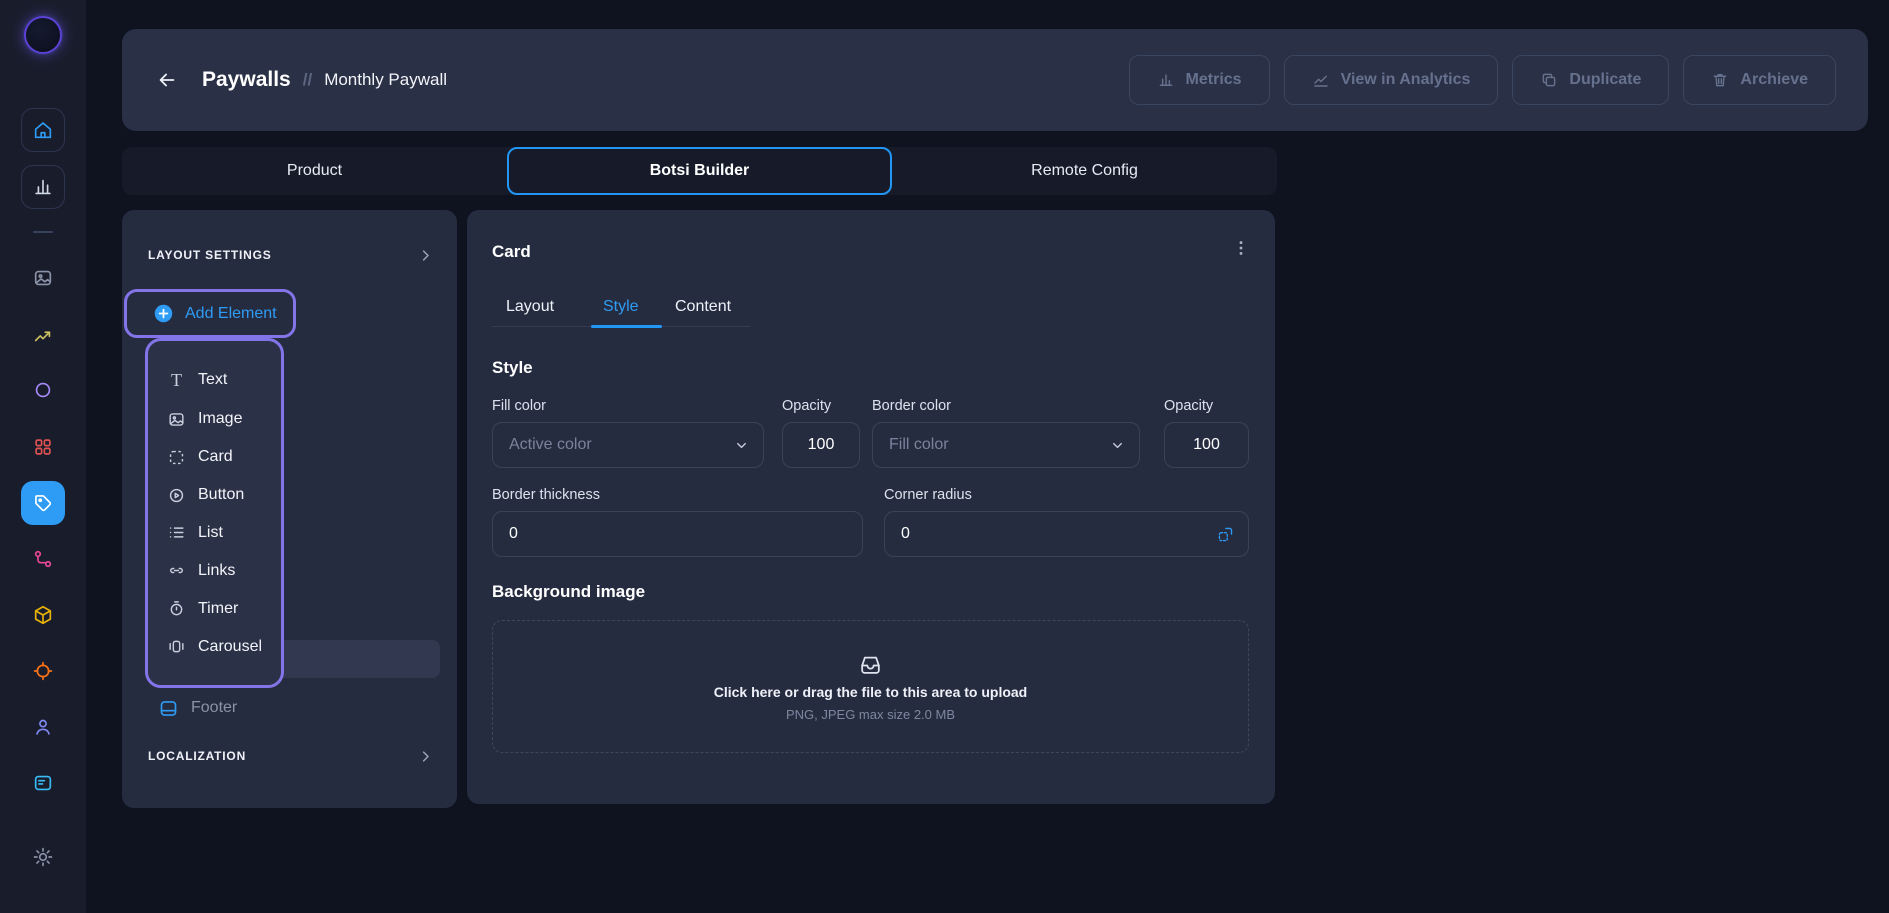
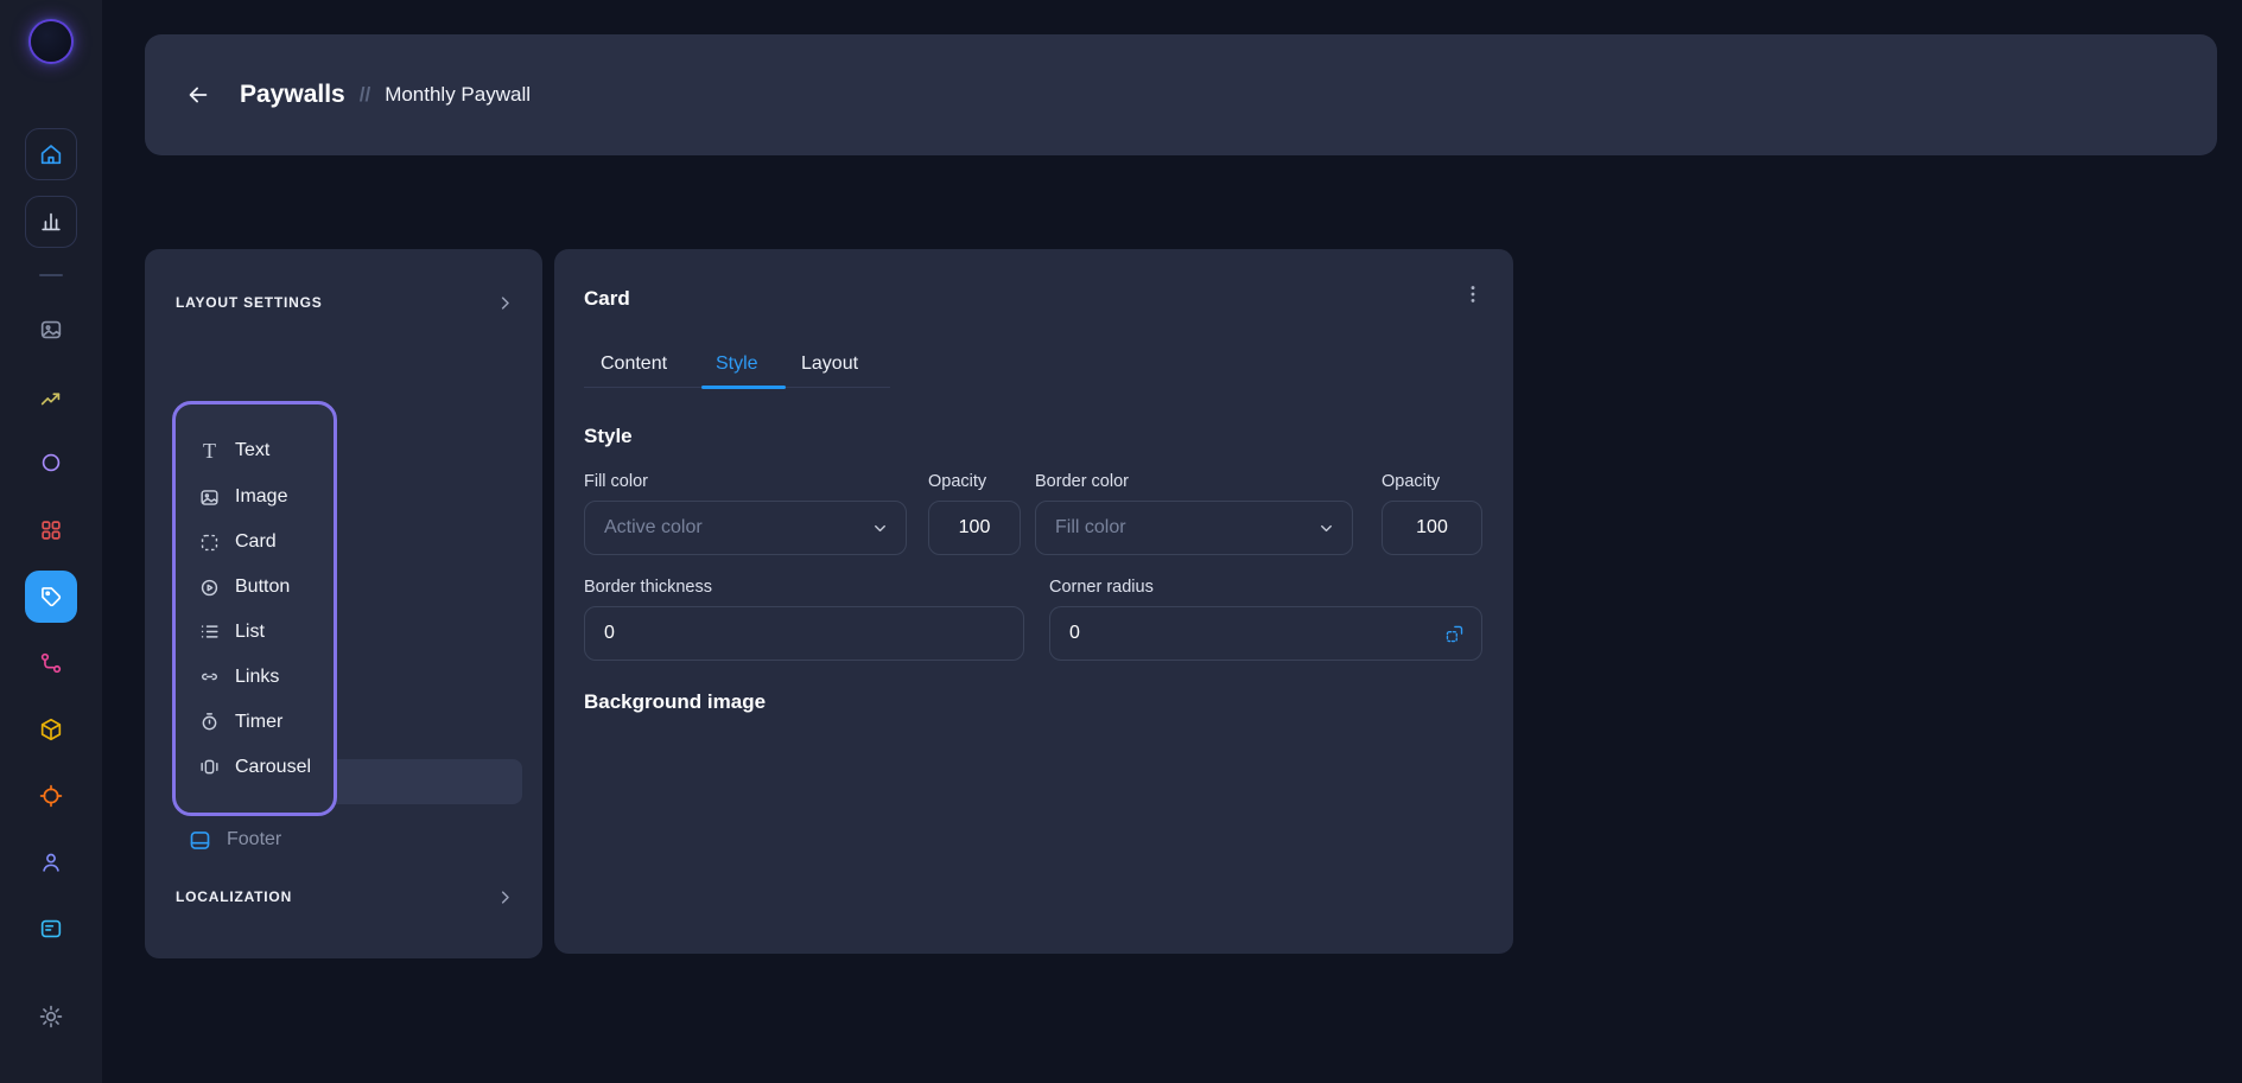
  Paywalls
  //
  Monthly Paywall
- Metrics
- View in Analytics
- Duplicate
- Archieve
- Product
- Botsi Builder
- Remote Config
  LAYOUT SETTINGS
- Add Element
  T
  Text
  Image
  Card
  Button
  List
  Links
  Timer
  Carousel
  Footer
  LOCALIZATION
  Card
- Layout
+ Content
  Style
- Content
+ Layout
  Style
  Fill color
  Opacity
  Border color
  Opacity
  Active color
  100
  Fill color
  100
  Border thickness
  Corner radius
  0
  0
  Background image
- Click here or drag the file to this area to upload
- PNG, JPEG max size 2.0 MB
